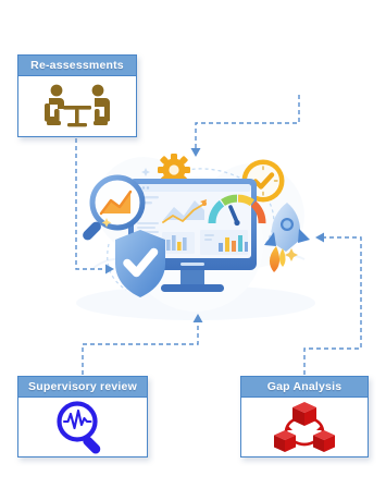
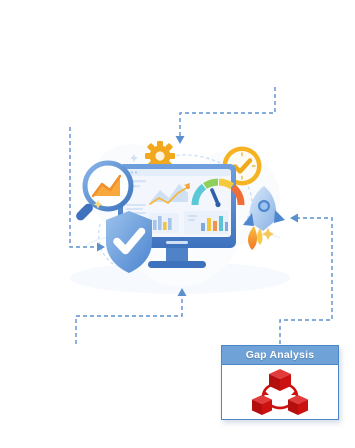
- Re-assessments
- Supervisory review
  Gap Analysis
